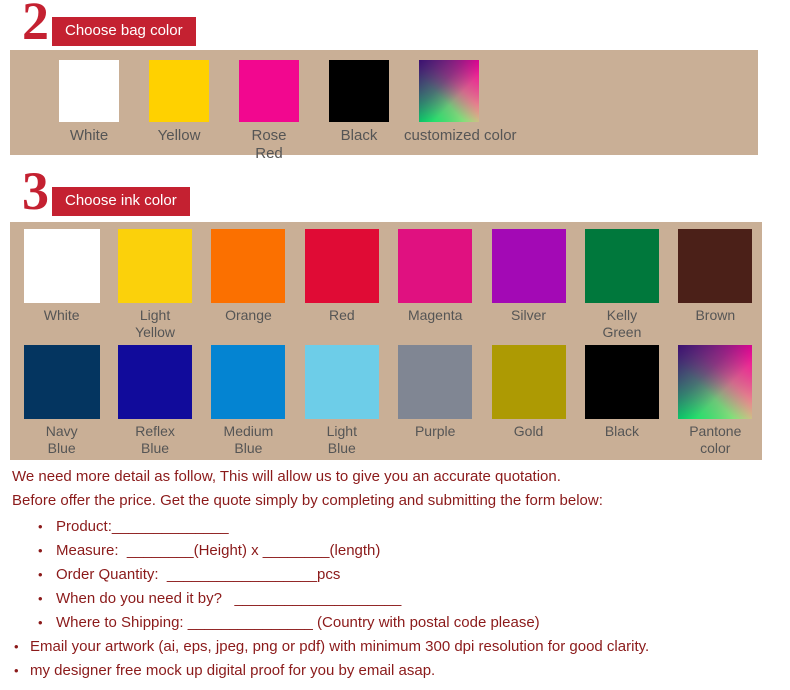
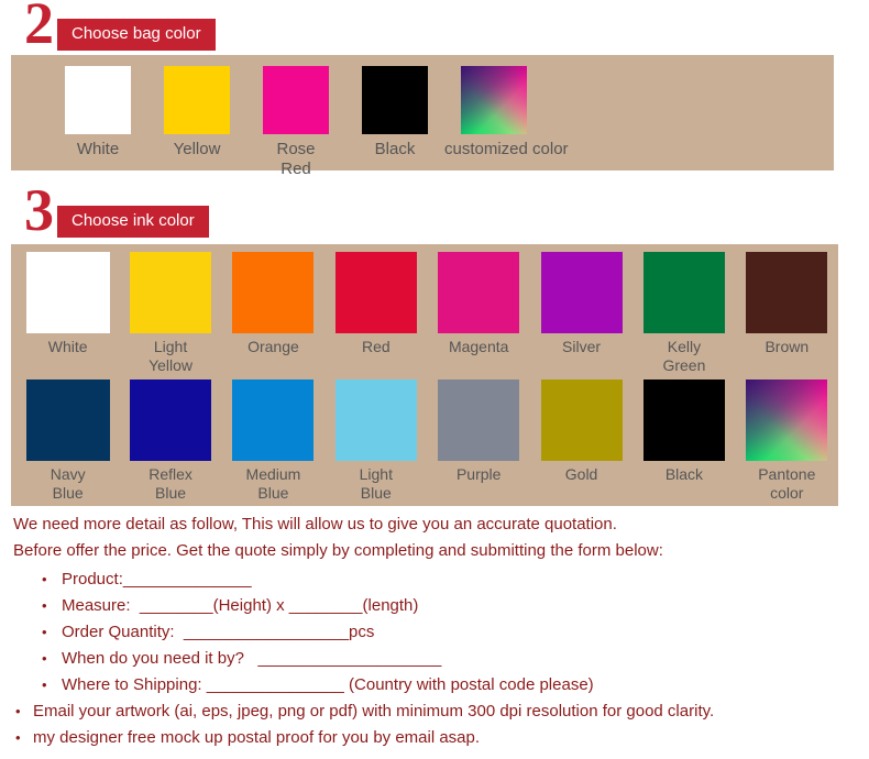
  2
  Choose bag color
  White
  Yellow
  Rose
  Red
  Black
  customized color
  3
  Choose ink color
  White
  Light
  Yellow
  Orange
  Red
  Magenta
  Silver
  Kelly
  Green
  Brown
  Navy
  Blue
  Reflex
  Blue
  Medium
  Blue
  Light
  Blue
  Purple
  Gold
  Black
  Pantone
  color
  We need more detail as follow, This will allow us to give you an accurate quotation.
  Before offer the price. Get the quote simply by completing and submitting the form below:
  Product:______________
  Measure: ________(Height) x ________(length)
  Order Quantity: __________________pcs
  When do you need it by? ____________________
  Where to Shipping: _______________ (Country with postal code please)
  Email your artwork (ai, eps, jpeg, png or pdf) with minimum 300 dpi resolution for good clarity.
- my designer free mock up digital proof for you by email asap.
+ my designer free mock up postal proof for you by email asap.
